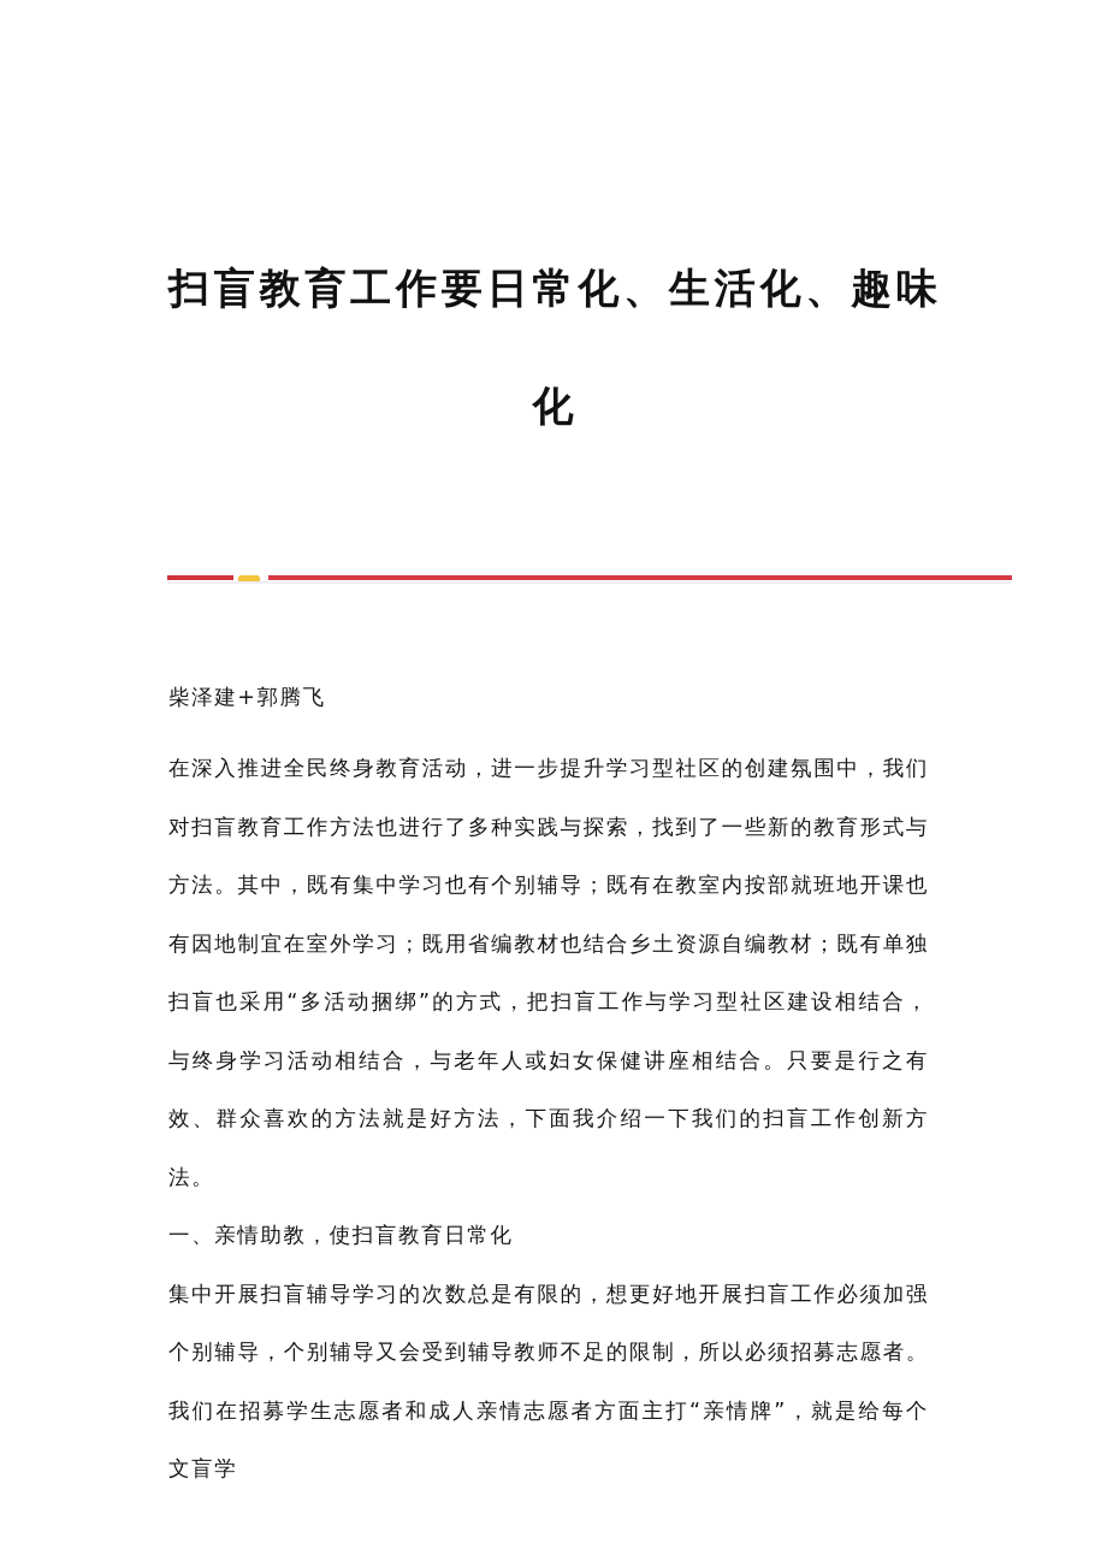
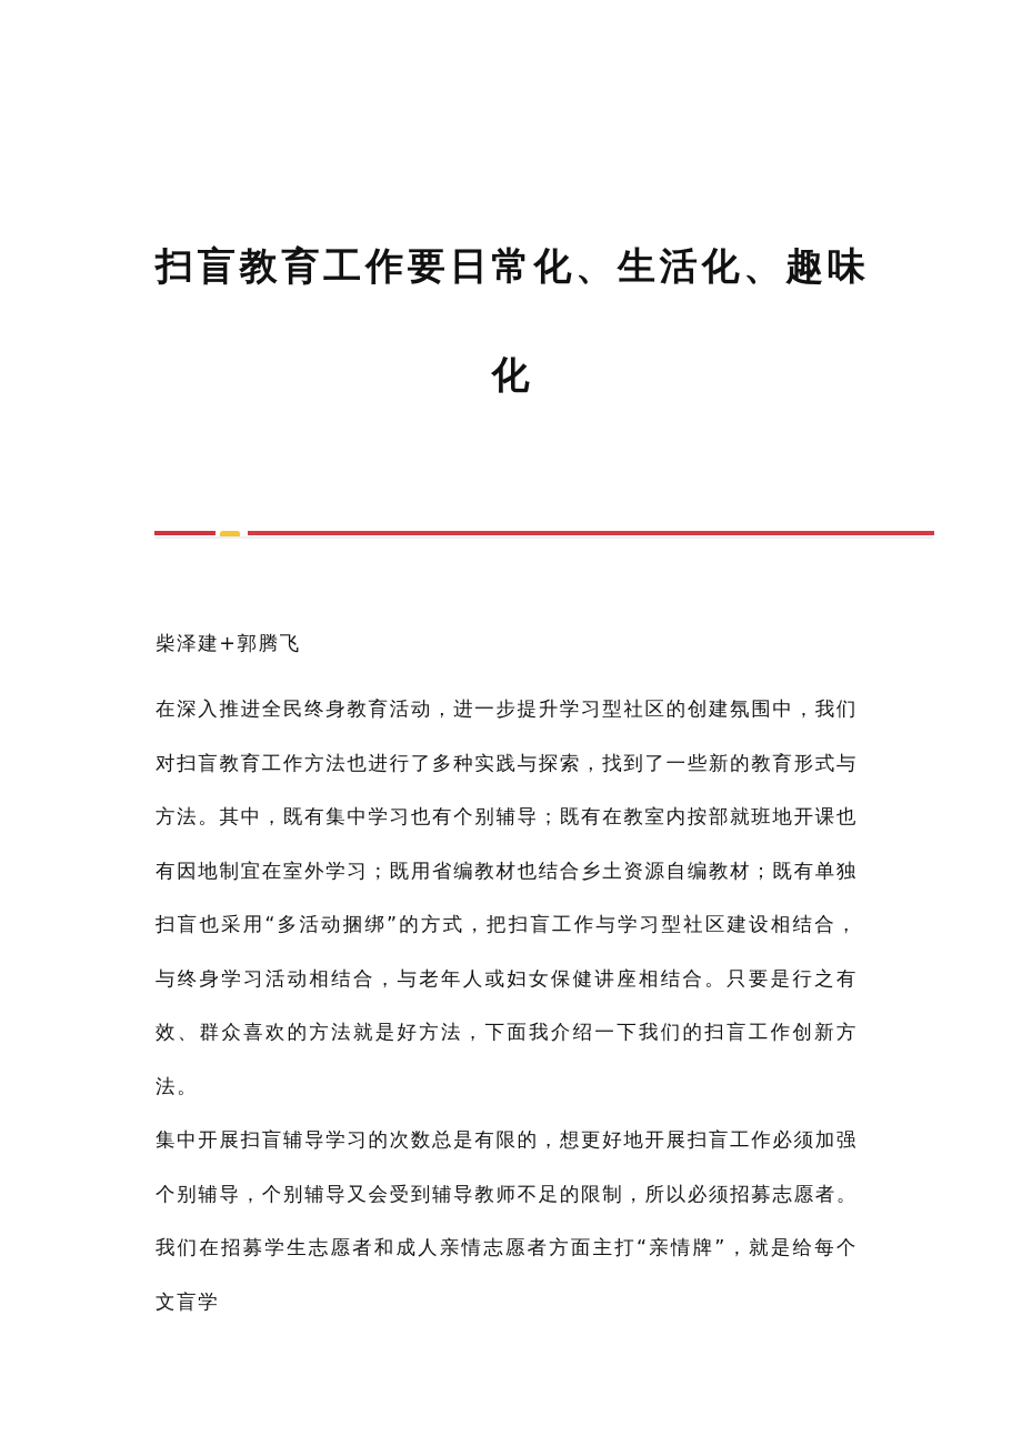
  扫盲教育工作要日常化、生活化、趣味
  化
  柴泽建+郭腾飞
  在深入推进全民终身教育活动，进一步提升学习型社区的创建氛围中，我们对扫盲教育工作方法也进行了多种实践与探索，找到了一些新的教育形式与方法。其中，既有集中学习也有个别辅导；既有在教室内按部就班地开课也有因地制宜在室外学习；既用省编教材也结合乡土资源自编教材；既有单独扫盲也采用“多活动捆绑”的方式，把扫盲工作与学习型社区建设相结合，与终身学习活动相结合，与老年人或妇女保健讲座相结合。只要是行之有效、群众喜欢的方法就是好方法，下面我介绍一下我们的扫盲工作创新方法。
- 一、亲情助教，使扫盲教育日常化
  集中开展扫盲辅导学习的次数总是有限的，想更好地开展扫盲工作必须加强个别辅导，个别辅导又会受到辅导教师不足的限制，所以必须招募志愿者。我们在招募学生志愿者和成人亲情志愿者方面主打“亲情牌”，就是给每个文盲学
